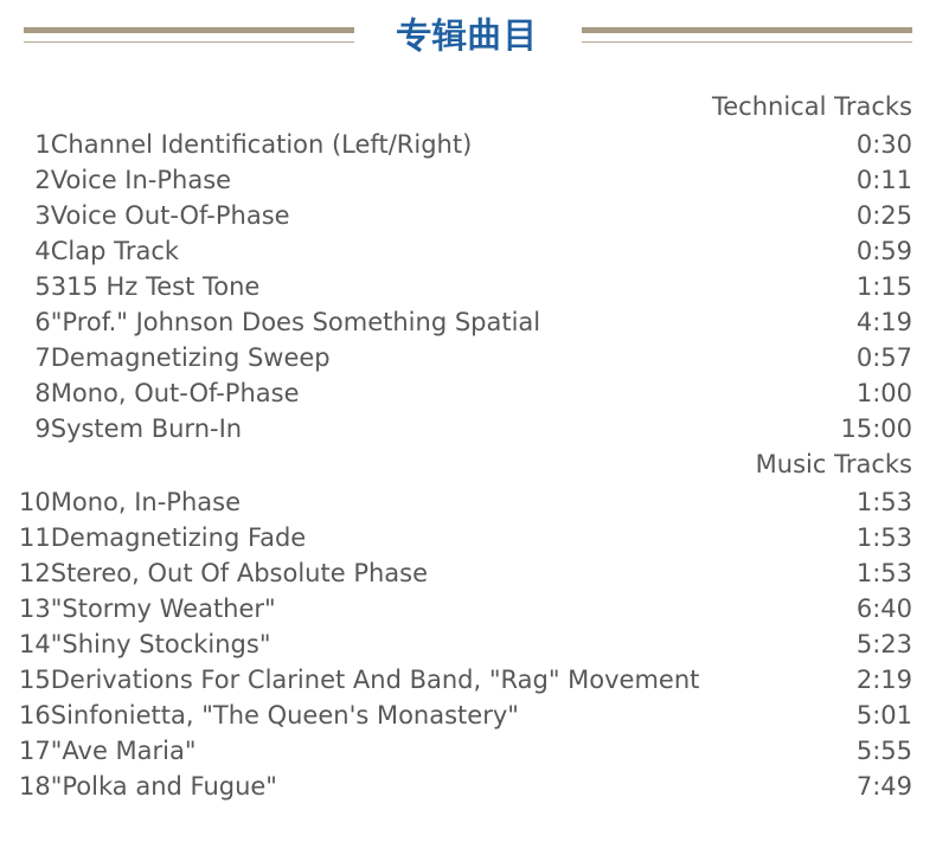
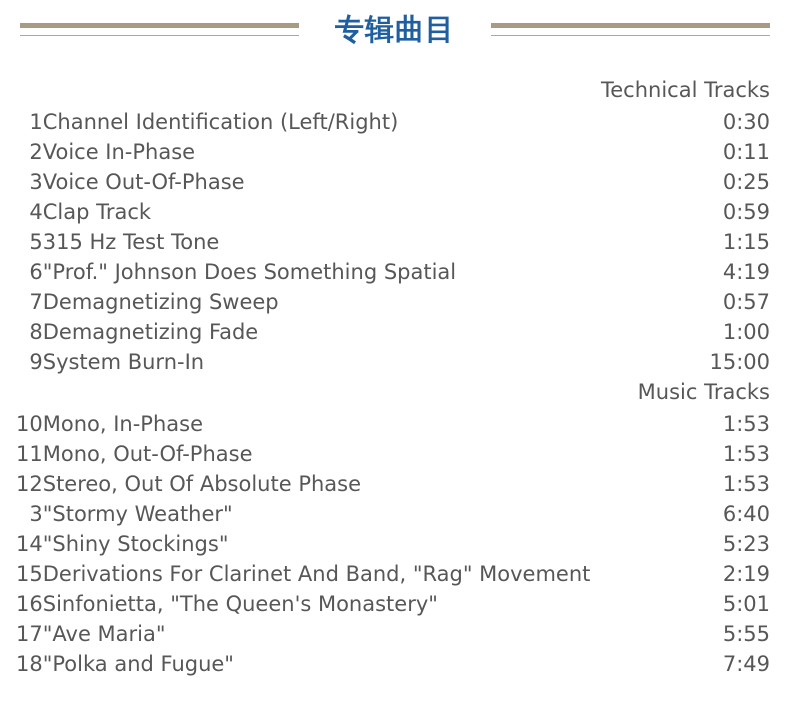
  专辑曲目
  Technical Tracks
  1	Channel Identification (Left/Right)	0:30
  2	Voice In-Phase	0:11
  3	Voice Out-Of-Phase	0:25
  4	Clap Track	0:59
  5	315 Hz Test Tone	1:15
  6	"Prof." Johnson Does Something Spatial	4:19
  7	Demagnetizing Sweep	0:57
- 8	Mono, Out-Of-Phase	1:00
+ 8	Demagnetizing Fade	1:00
  9	System Burn-In	15:00
  Music Tracks
  10	Mono, In-Phase	1:53
- 11	Demagnetizing Fade	1:53
+ 11	Mono, Out-Of-Phase	1:53
  12	Stereo, Out Of Absolute Phase	1:53
- 13	"Stormy Weather"	6:40
+ 3	"Stormy Weather"	6:40
  14	"Shiny Stockings"	5:23
  15	Derivations For Clarinet And Band, "Rag" Movement	2:19
  16	Sinfonietta, "The Queen's Monastery"	5:01
  17	"Ave Maria"	5:55
  18	"Polka and Fugue"	7:49
